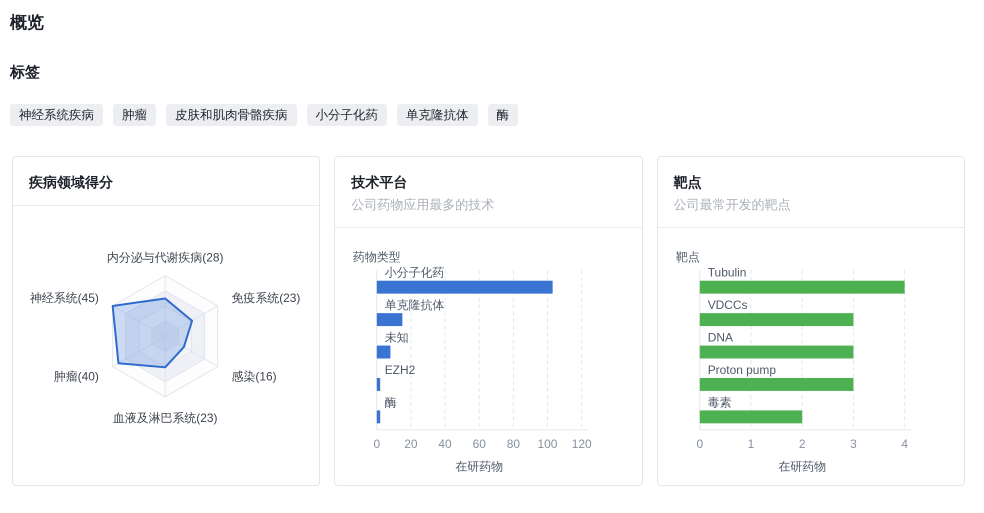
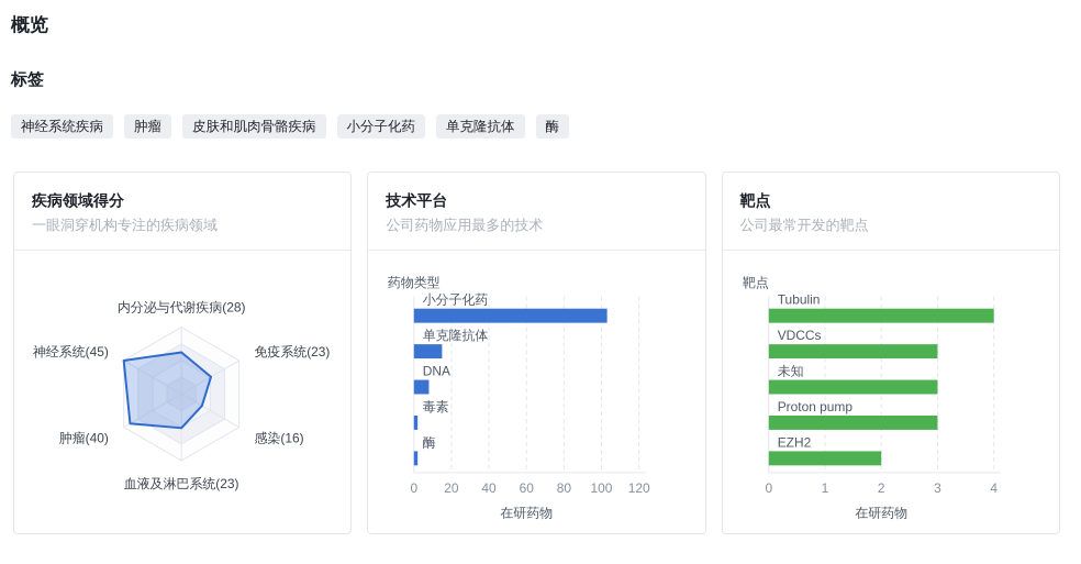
  概览
  标签
  神经系统疾病
  肿瘤
  皮肤和肌肉骨骼疾病
  小分子化药
  单克隆抗体
  酶
  疾病领域得分
+ 一眼洞穿机构专注的疾病领域
  内分泌与代谢疾病(28)
  免疫系统(23)
  感染(16)
  血液及淋巴系统(23)
  肿瘤(40)
  神经系统(45)
  技术平台
  公司药物应用最多的技术
  药物类型
  0
  20
  40
  60
  80
  100
  120
  小分子化药
  单克隆抗体
- 未知
+ DNA
- EZH2
+ 毒素
  酶
  在研药物
  靶点
  公司最常开发的靶点
  靶点
  0
  1
  2
  3
  4
  Tubulin
  VDCCs
- DNA
+ 未知
  Proton pump
- 毒素
+ EZH2
  在研药物
